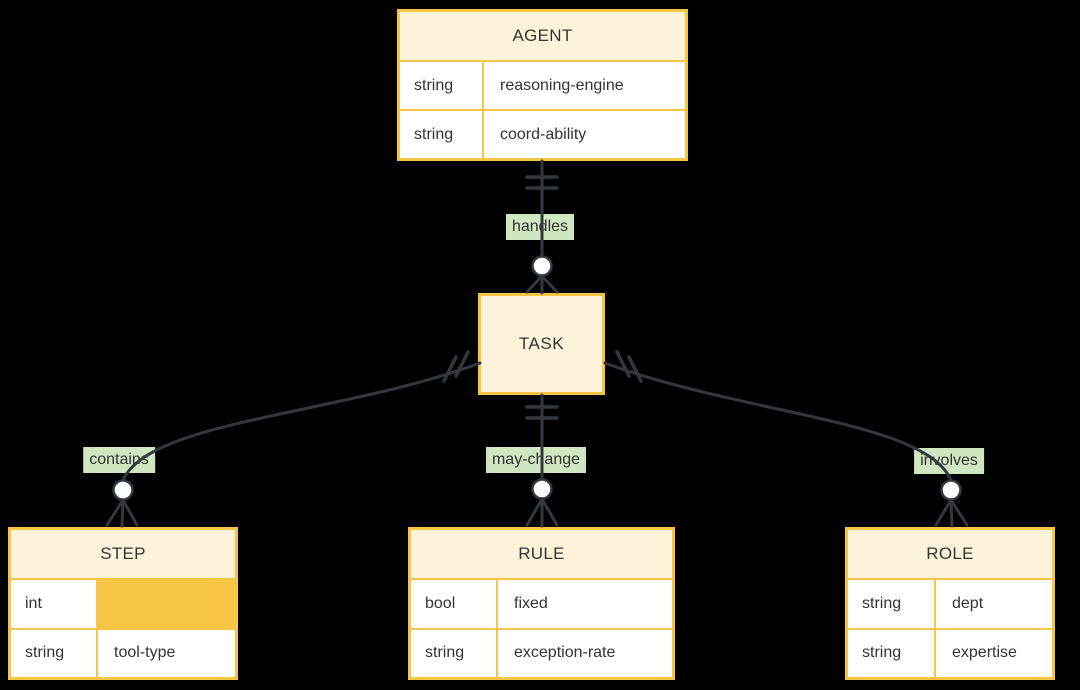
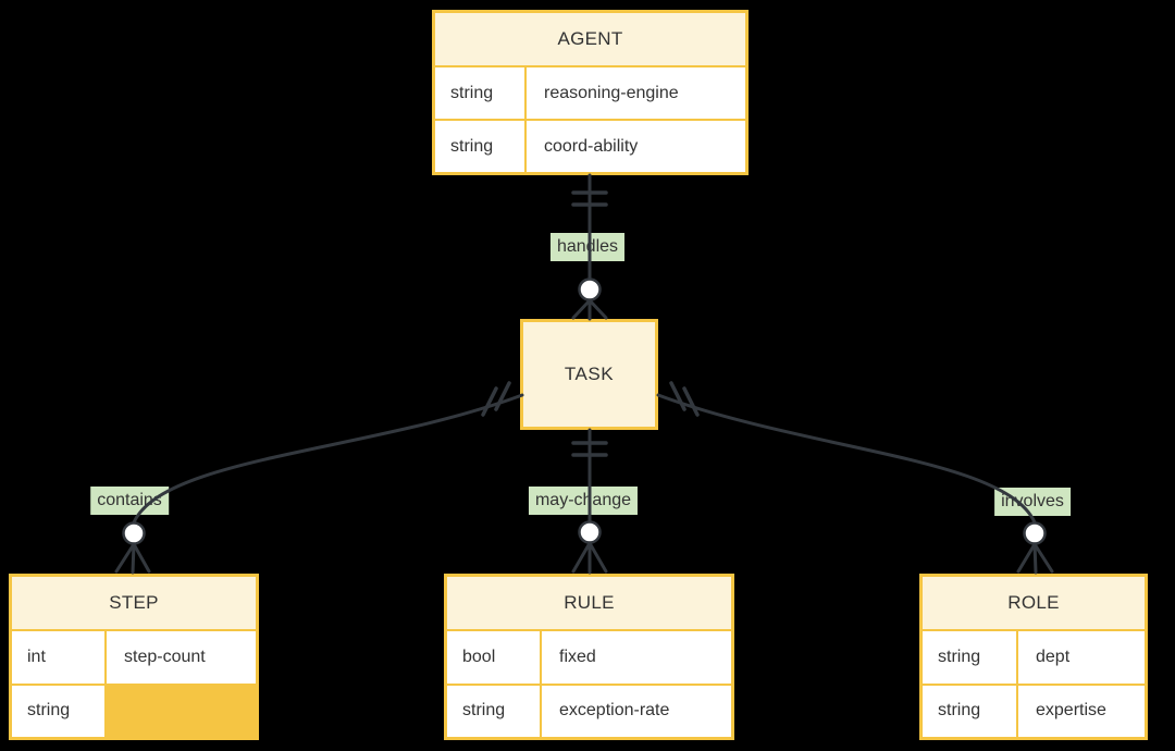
  AGENT
  string
  reasoning-engine
  string
  coord-ability
  TASK
  STEP
  int
+ step-count
  string
- tool-type
  RULE
  bool
  fixed
  string
  exception-rate
  ROLE
  string
  dept
  string
  expertise
  hanles
  contains
  may-change
  inolves
